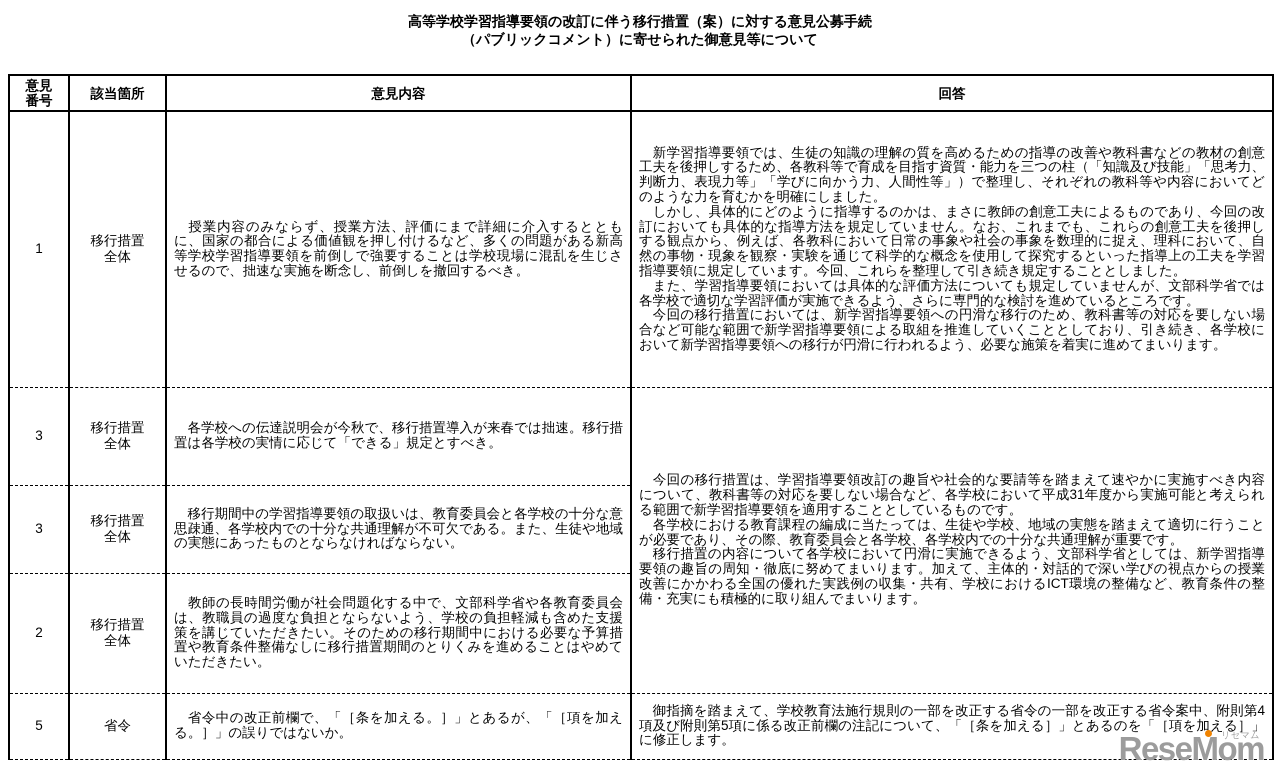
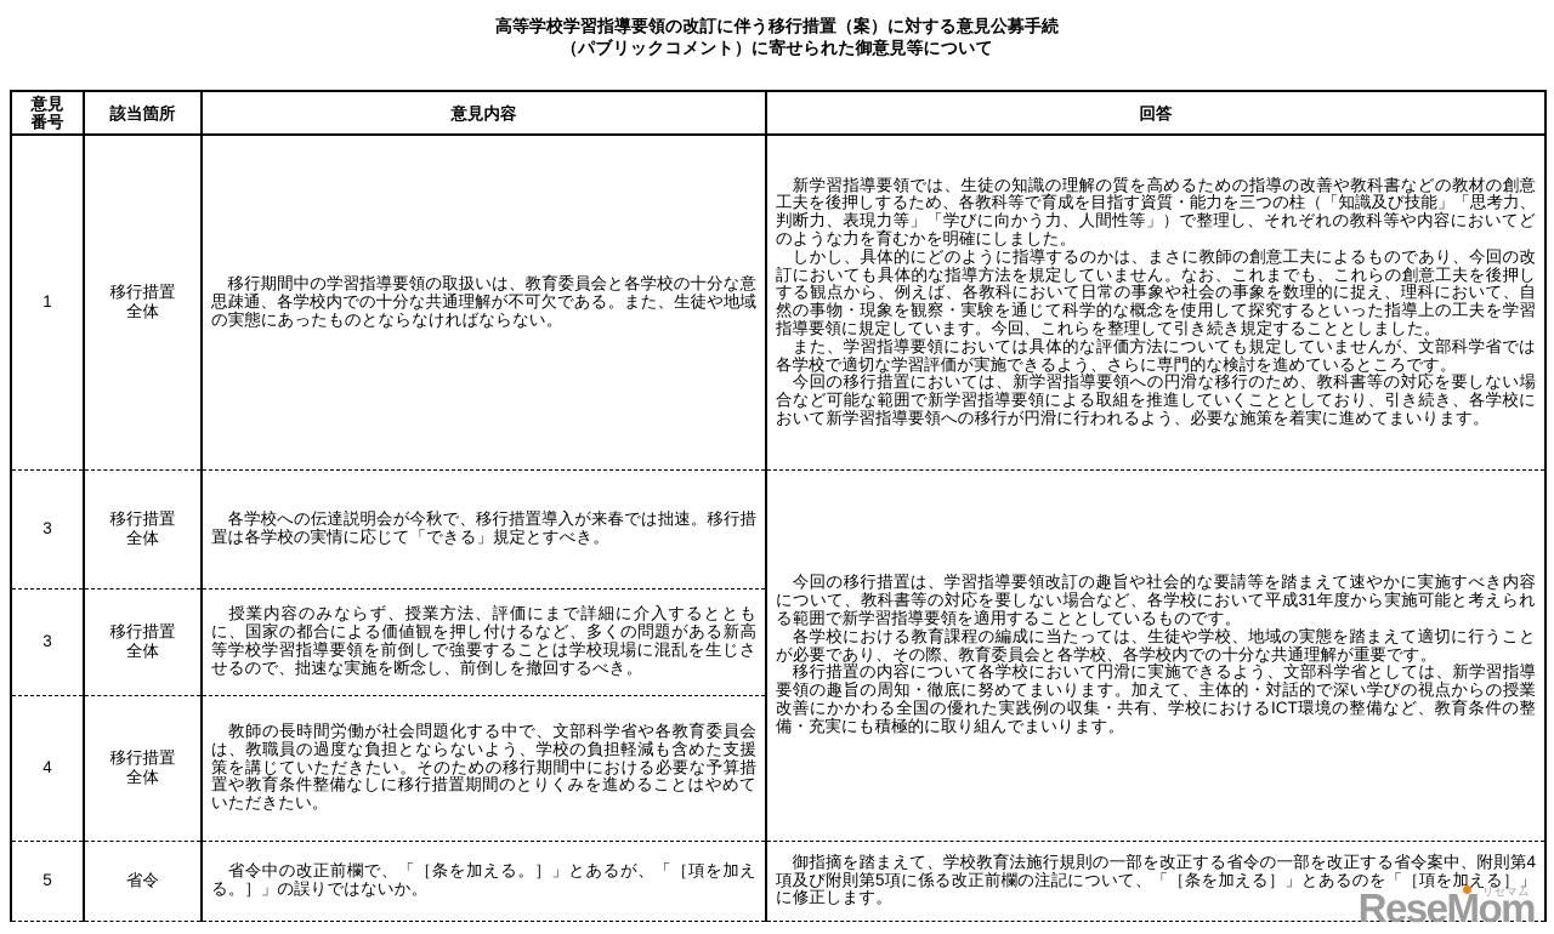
  高等学校学習指導要領の改訂に伴う移行措置（案）に対する意見公募手続
  （パブリックコメント）に寄せられた御意見等について
  意見 番号	該当箇所	意見内容	回答
- 1	移行措置 全体	授業内容のみならず、授業方法、評価にまで詳細に介入するとともに、国家の都合による価値観を押し付けるなど、多くの問題がある新高等学校学習指導要領を前倒しで強要することは学校現場に混乱を生じさせるので、拙速な実施を断念し、前倒しを撤回するべき。	新学習指導要領では、生徒の知識の理解の質を高めるための指導の改善や教科書などの教材の創意工夫を後押しするため、各教科等で育成を目指す資質・能力を三つの柱（「知識及び技能」「思考力、判断力、表現力等」「学びに向かう力、人間性等」）で整理し、それぞれの教科等や内容においてどのような力を育むかを明確にしました。 しかし、具体的にどのように指導するのかは、まさに教師の創意工夫によるものであり、今回の改訂においても具体的な指導方法を規定していません。なお、これまでも、これらの創意工夫を後押しする観点から、例えば、各教科において日常の事象や社会の事象を数理的に捉え、理科において、自然の事物・現象を観察・実験を通じて科学的な概念を使用して探究するといった指導上の工夫を学習指導要領に規定しています。今回、これらを整理して引き続き規定することとしました。 また、学習指導要領においては具体的な評価方法についても規定していませんが、文部科学省では各学校で適切な学習評価が実施できるよう、さらに専門的な検討を進めているところです。 今回の移行措置においては、新学習指導要領への円滑な移行のため、教科書等の対応を要しない場合など可能な範囲で新学習指導要領による取組を推進していくこととしており、引き続き、各学校において新学習指導要領への移行が円滑に行われるよう、必要な施策を着実に進めてまいります。
+ 1	移行措置 全体	移行期間中の学習指導要領の取扱いは、教育委員会と各学校の十分な意思疎通、各学校内での十分な共通理解が不可欠である。また、生徒や地域の実態にあったものとならなければならない。	新学習指導要領では、生徒の知識の理解の質を高めるための指導の改善や教科書などの教材の創意工夫を後押しするため、各教科等で育成を目指す資質・能力を三つの柱（「知識及び技能」「思考力、判断力、表現力等」「学びに向かう力、人間性等」）で整理し、それぞれの教科等や内容においてどのような力を育むかを明確にしました。 しかし、具体的にどのように指導するのかは、まさに教師の創意工夫によるものであり、今回の改訂においても具体的な指導方法を規定していません。なお、これまでも、これらの創意工夫を後押しする観点から、例えば、各教科において日常の事象や社会の事象を数理的に捉え、理科において、自然の事物・現象を観察・実験を通じて科学的な概念を使用して探究するといった指導上の工夫を学習指導要領に規定しています。今回、これらを整理して引き続き規定することとしました。 また、学習指導要領においては具体的な評価方法についても規定していませんが、文部科学省では各学校で適切な学習評価が実施できるよう、さらに専門的な検討を進めているところです。 今回の移行措置においては、新学習指導要領への円滑な移行のため、教科書等の対応を要しない場合など可能な範囲で新学習指導要領による取組を推進していくこととしており、引き続き、各学校において新学習指導要領への移行が円滑に行われるよう、必要な施策を着実に進めてまいります。
  3	移行措置 全体	各学校への伝達説明会が今秋で、移行措置導入が来春では拙速。移行措置は各学校の実情に応じて「できる」規定とすべき。	今回の移行措置は、学習指導要領改訂の趣旨や社会的な要請等を踏まえて速やかに実施すべき内容について、教科書等の対応を要しない場合など、各学校において平成31年度から実施可能と考えられる範囲で新学習指導要領を適用することとしているものです。 各学校における教育課程の編成に当たっては、生徒や学校、地域の実態を踏まえて適切に行うことが必要であり、その際、教育委員会と各学校、各学校内での十分な共通理解が重要です。 移行措置の内容について各学校において円滑に実施できるよう、文部科学省としては、新学習指導要領の趣旨の周知・徹底に努めてまいります。加えて、主体的・対話的で深い学びの視点からの授業改善にかかわる全国の優れた実践例の収集・共有、学校におけるICT環境の整備など、教育条件の整備・充実にも積極的に取り組んでまいります。
- 3	移行措置 全体	移行期間中の学習指導要領の取扱いは、教育委員会と各学校の十分な意思疎通、各学校内での十分な共通理解が不可欠である。また、生徒や地域の実態にあったものとならなければならない。
+ 3	移行措置 全体	授業内容のみならず、授業方法、評価にまで詳細に介入するとともに、国家の都合による価値観を押し付けるなど、多くの問題がある新高等学校学習指導要領を前倒しで強要することは学校現場に混乱を生じさせるので、拙速な実施を断念し、前倒しを撤回するべき。
- 2	移行措置 全体	教師の長時間労働が社会問題化する中で、文部科学省や各教育委員会は、教職員の過度な負担とならないよう、学校の負担軽減も含めた支援策を講じていただきたい。そのための移行期間中における必要な予算措置や教育条件整備なしに移行措置期間のとりくみを進めることはやめていただきたい。
+ 4	移行措置 全体	教師の長時間労働が社会問題化する中で、文部科学省や各教育委員会は、教職員の過度な負担とならないよう、学校の負担軽減も含めた支援策を講じていただきたい。そのための移行期間中における必要な予算措置や教育条件整備なしに移行措置期間のとりくみを進めることはやめていただきたい。
  5	省令	省令中の改正前欄で、「［条を加える。］」とあるが、「［項を加える。］」の誤りではないか。	御指摘を踏まえて、学校教育法施行規則の一部を改正する省令の一部を改正する省令案中、附則第4項及び附則第5項に係る改正前欄の注記について、「［条を加える］」とあるのを「［項を加える］」に修正します。
  リセマム
  ReseMom
